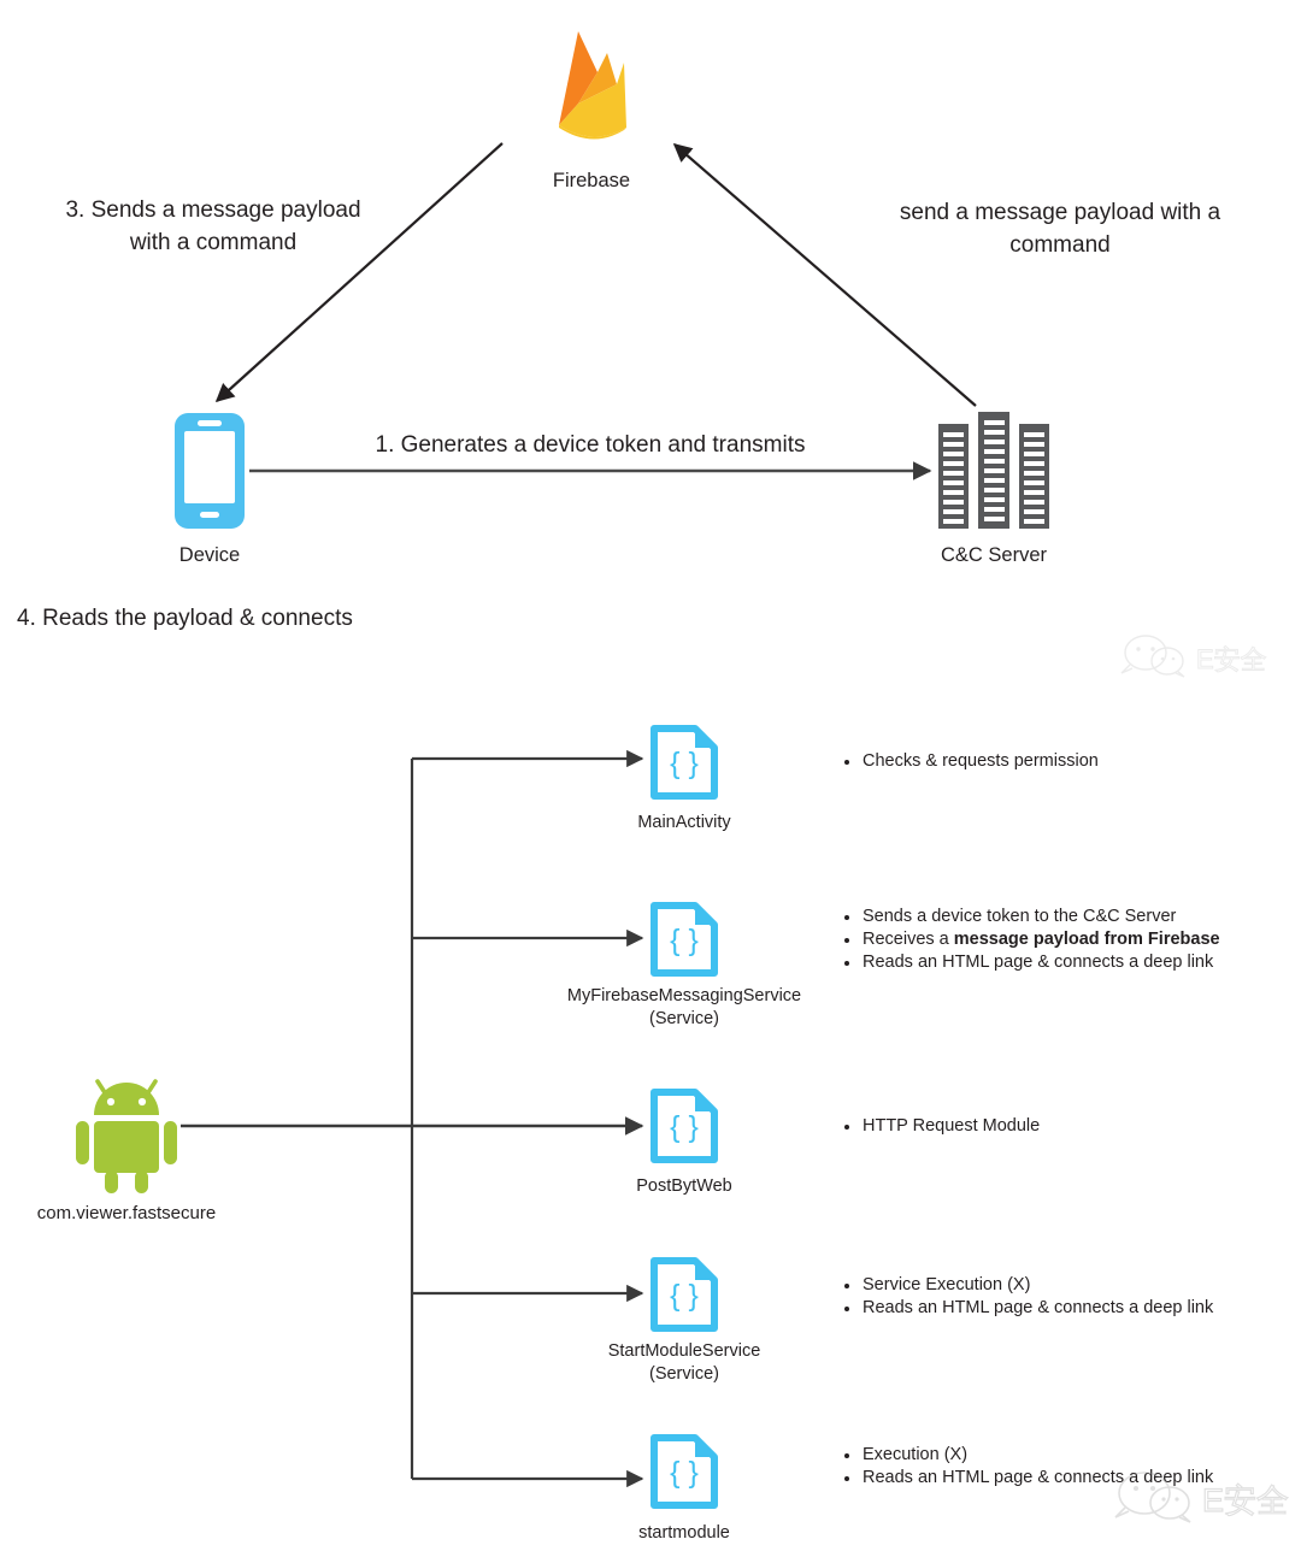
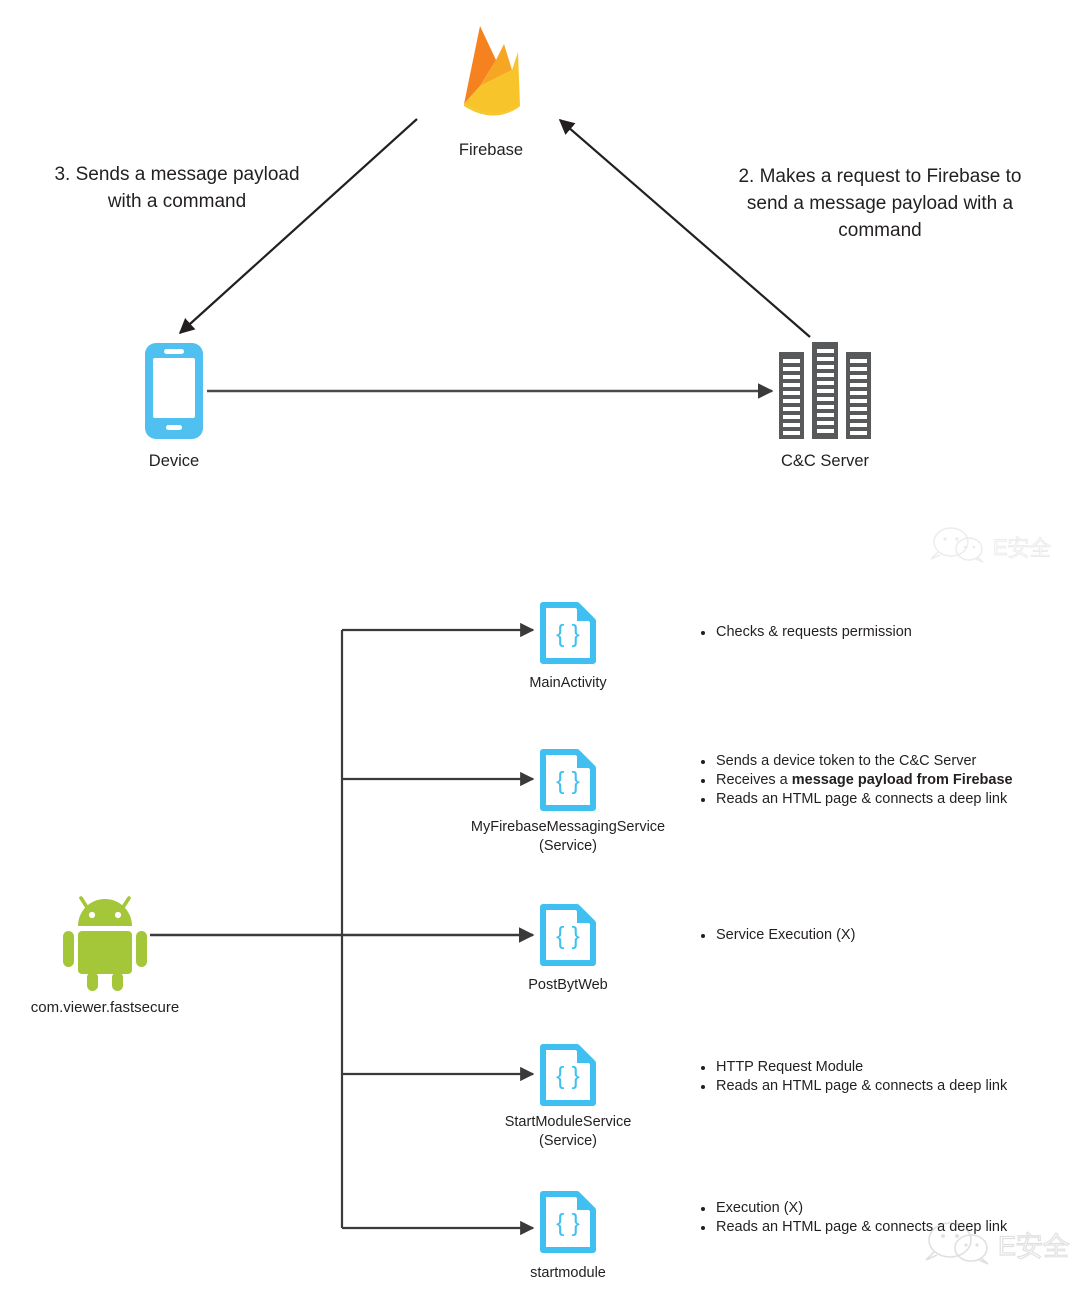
  Firebase
  Device
  C&C Server
  3. Sends a message payload
  with a command
+ 2. Makes a request to Firebase to
  send a message payload with a
  command
- 1. Generates a device token and transmits
- 4. Reads the payload & connects
  com.viewer.fastsecure
  { }
  MainActivity
  Checks & requests permission
  { }
  MyFirebaseMessagingService
  (Service)
  Sends a device token to the C&C Server
  Receives a message payload from Firebase
  Reads an HTML page & connects a deep link
  { }
  PostBytWeb
- HTTP Request Module
+ Service Execution (X)
  { }
  StartModuleService
  (Service)
- Service Execution (X)
+ HTTP Request Module
  Reads an HTML page & connects a deep link
  { }
  startmodule
  Execution (X)
  Reads an HTML page & connects a deep link
  E安全
